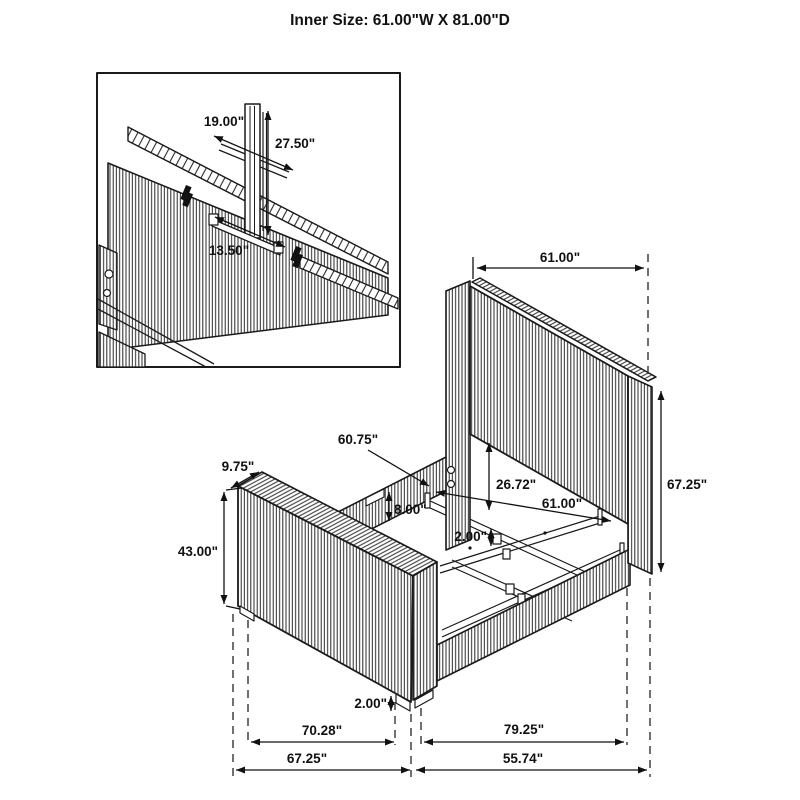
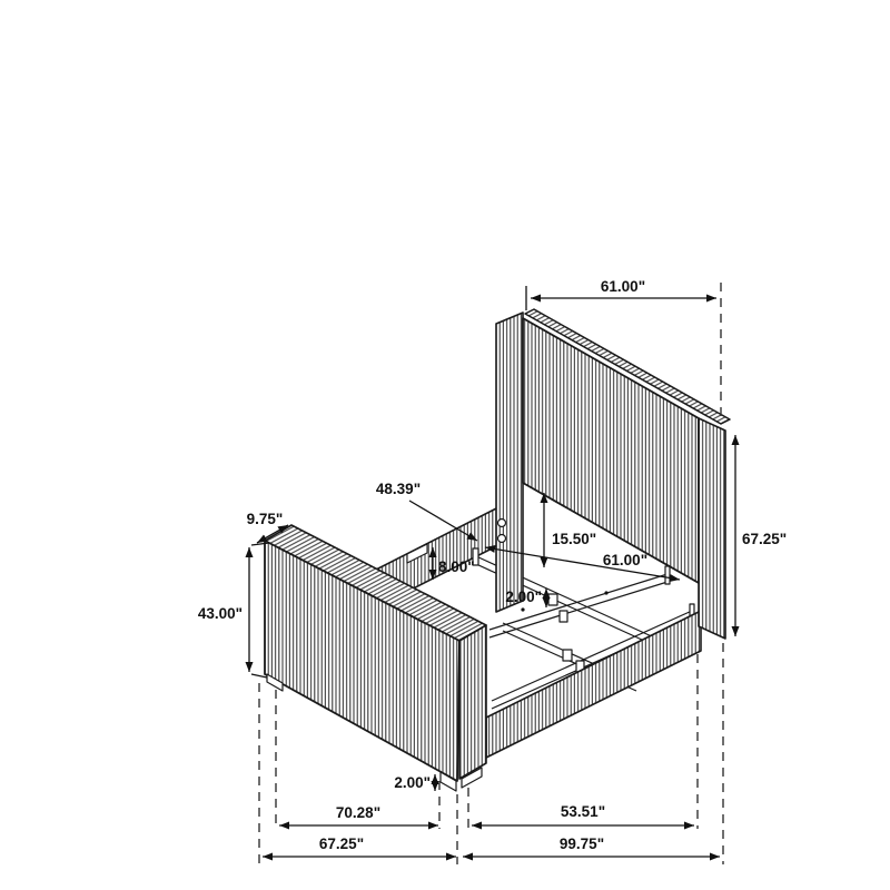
- Inner Size: 61.00"W X 81.00"D
- 19.00"
- 27.50"
- 13.50"
  61.00"
  67.25"
- 60.75"
+ 48.39"
  9.75"
  43.00"
- 26.72"
+ 15.50"
  61.00"
  8.00"
  2.00"
  2.00"
  70.28"
- 79.25"
+ 53.51"
  67.25"
- 55.74"
+ 99.75"
